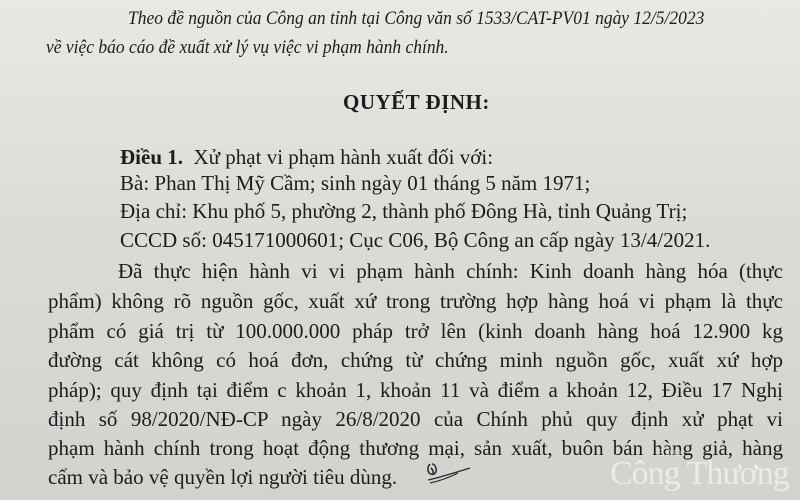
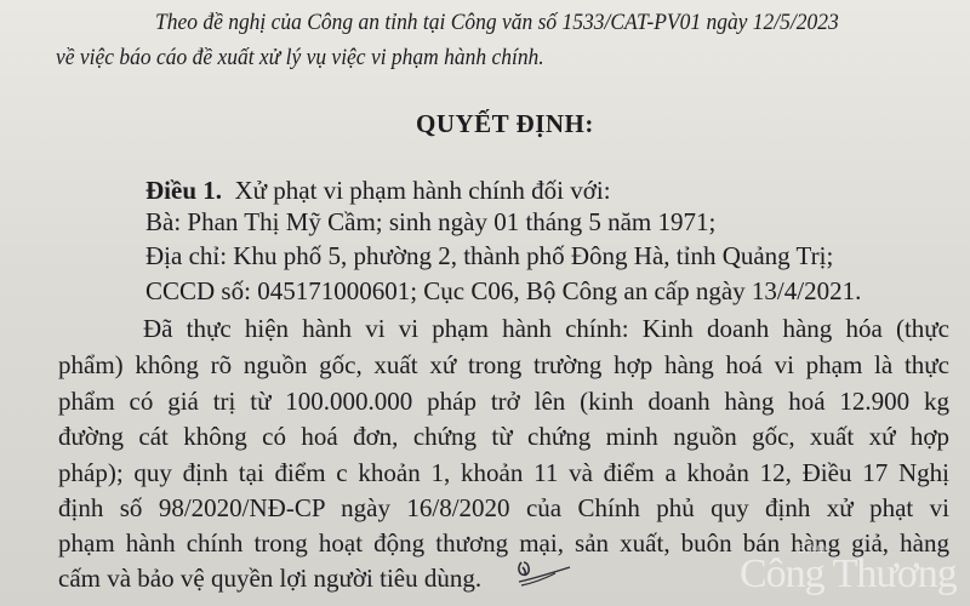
- Theo đề nguồn của Công an tỉnh tại Công văn số 1533/CAT-PV01 ngày 12/5/2023
+ Theo đề nghị của Công an tỉnh tại Công văn số 1533/CAT-PV01 ngày 12/5/2023
  về việc báo cáo đề xuất xử lý vụ việc vi phạm hành chính.
  QUYẾT ĐỊNH:
- Điều 1. Xử phạt vi phạm hành xuất đối với:
+ Điều 1. Xử phạt vi phạm hành chính đối với:
  Bà: Phan Thị Mỹ Cầm; sinh ngày 01 tháng 5 năm 1971;
  Địa chỉ: Khu phố 5, phường 2, thành phố Đông Hà, tỉnh Quảng Trị;
  CCCD số: 045171000601; Cục C06, Bộ Công an cấp ngày 13/4/2021.
  Đã thực hiện hành vi vi phạm hành chính: Kinh doanh hàng hóa (thực
  phẩm) không rõ nguồn gốc, xuất xứ trong trường hợp hàng hoá vi phạm là thực
  phẩm có giá trị từ 100.000.000 pháp trở lên (kinh doanh hàng hoá 12.900 kg
  đường cát không có hoá đơn, chứng từ chứng minh nguồn gốc, xuất xứ hợp
  pháp); quy định tại điểm c khoản 1, khoản 11 và điểm a khoản 12, Điều 17 Nghị
- định số 98/2020/NĐ-CP ngày 26/8/2020 của Chính phủ quy định xử phạt vi
+ định số 98/2020/NĐ-CP ngày 16/8/2020 của Chính phủ quy định xử phạt vi
  phạm hành chính trong hoạt động thương mại, sản xuất, buôn bán hàng giả, hàng
  cấm và bảo vệ quyền lợi người tiêu dùng.
  BÁO
  Công Thương
